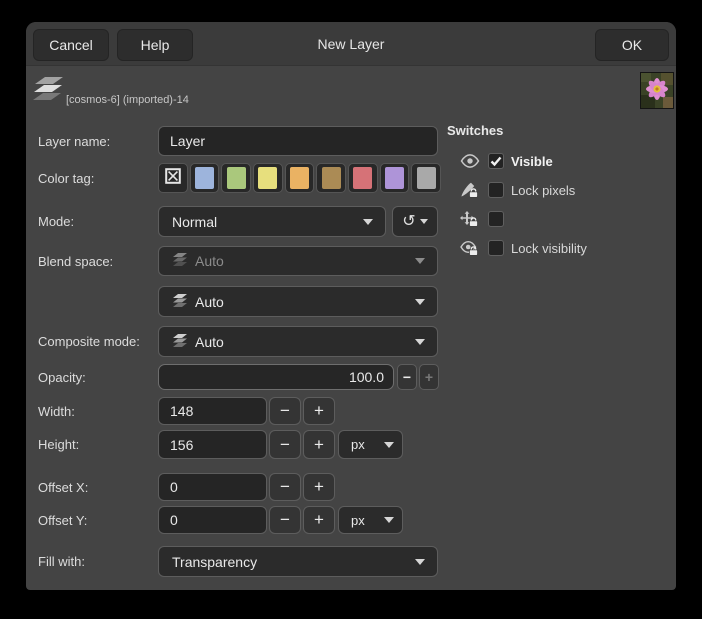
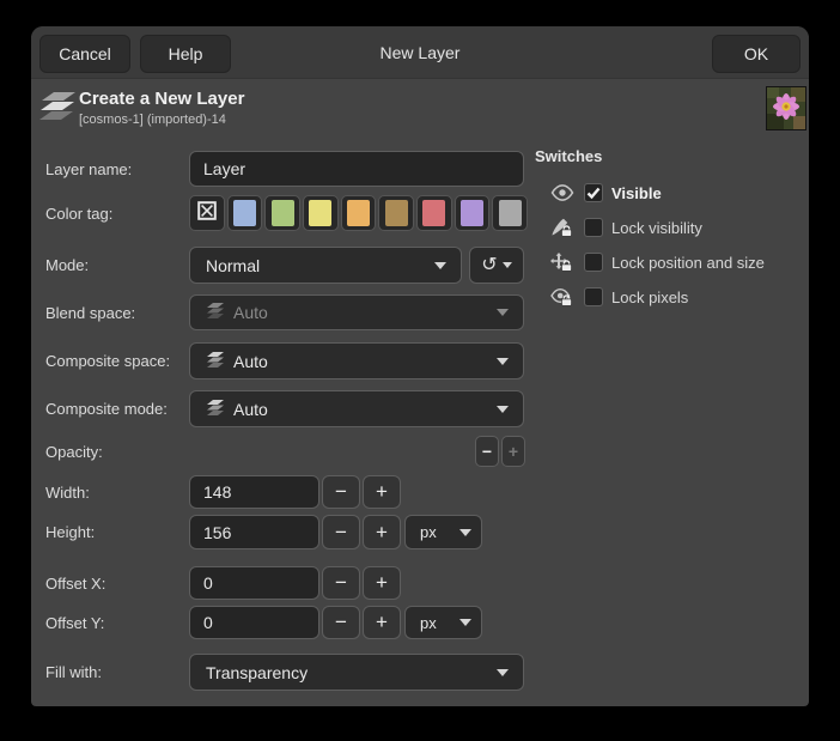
  Cancel
  Help
  New Layer
  OK
+ Create a New Layer
- [cosmos-6] (imported)-14
+ [cosmos-1] (imported)-14
  Layer name:
  Layer
  Color tag:
  Mode:
  Normal
  ↺
  Blend space:
  Auto
+ Composite space:
  Auto
  Composite mode:
  Auto
  Opacity:
- 100.0
  Width:
  148
  Height:
  156
  px
  Offset X:
  0
  Offset Y:
  0
  px
  Fill with:
  Transparency
  Switches
  Visible
- Lock pixels
+ Lock visibility
+ Lock position and size
- Lock visibility
+ Lock pixels
